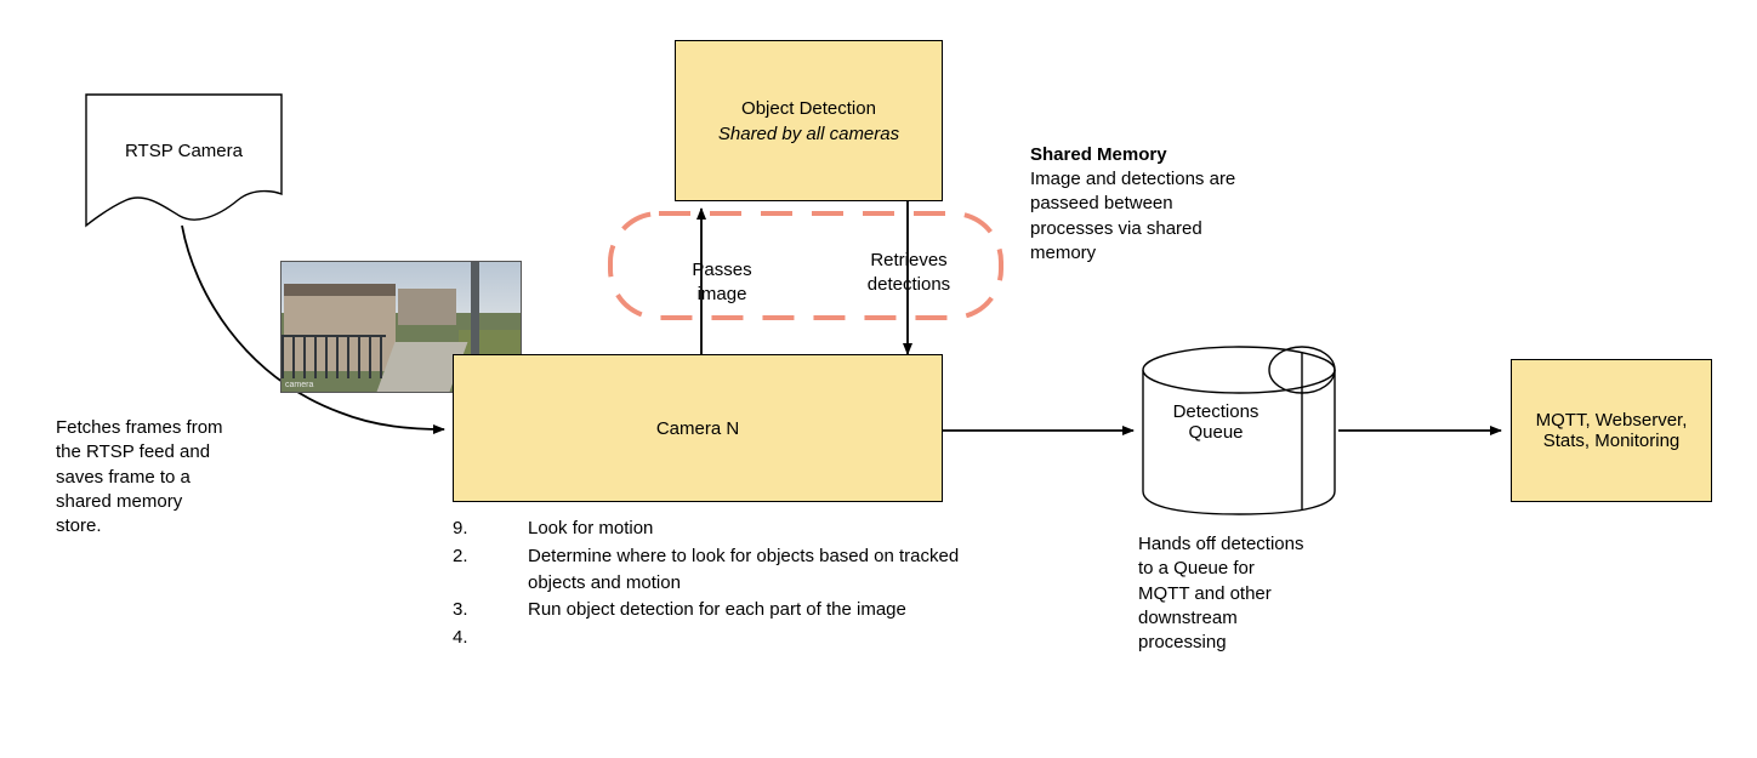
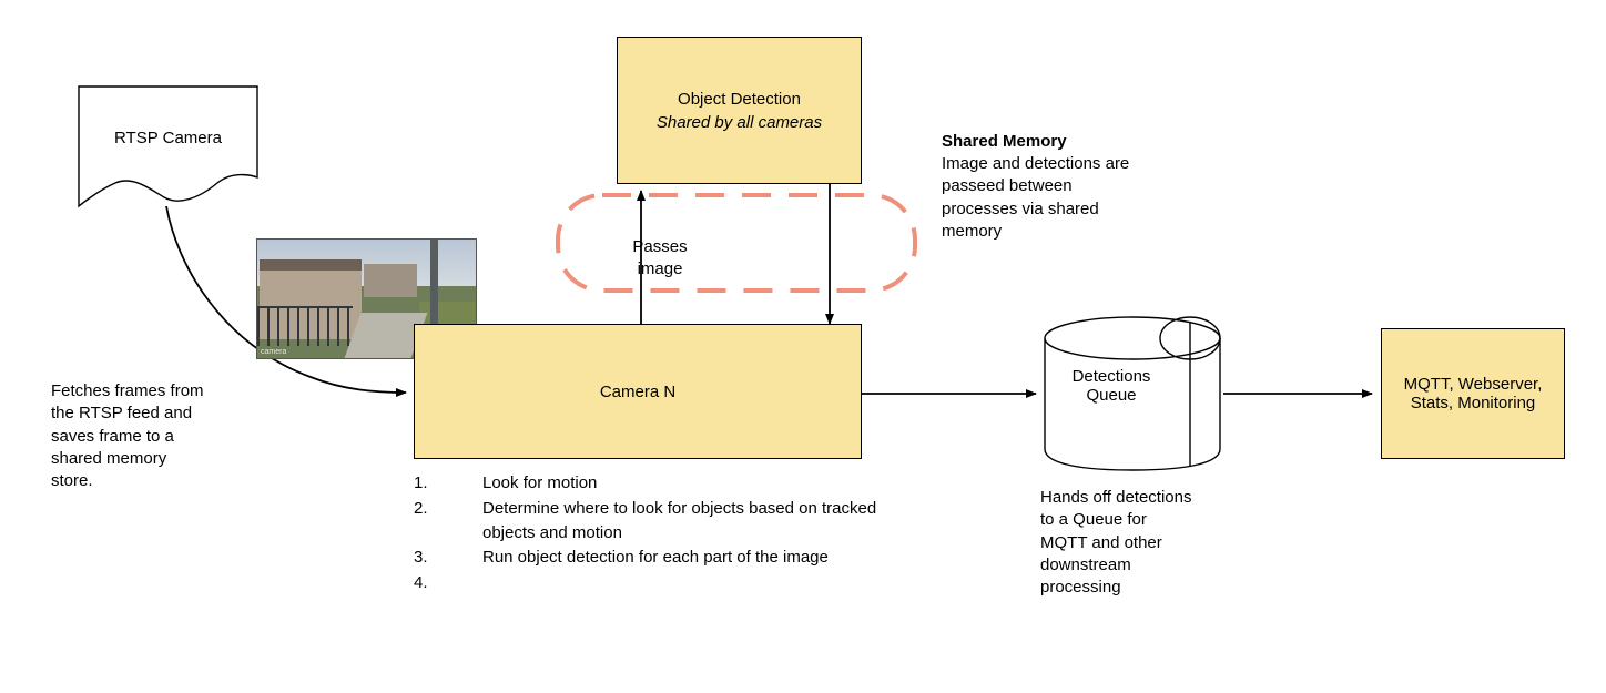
  RTSP Camera
  Object Detection
  Shared by all cameras
  Camera N
  Detections
  Queue
  MQTT, Webserver,
  Stats, Monitoring
  Passes
  image
- Retrieves
- detections
  Shared Memory
  Image and detections are
  passeed between
  processes via shared
  memory
  Fetches frames from
  the RTSP feed and
  saves frame to a
  shared memory
  store.
  Hands off detections
  to a Queue for
  MQTT and other
  downstream
  processing
- 9.
+ 1.
  Look for motion
  2.
  Determine where to look for objects based on tracked objects and motion
  3.
  Run object detection for each part of the image
  4.
